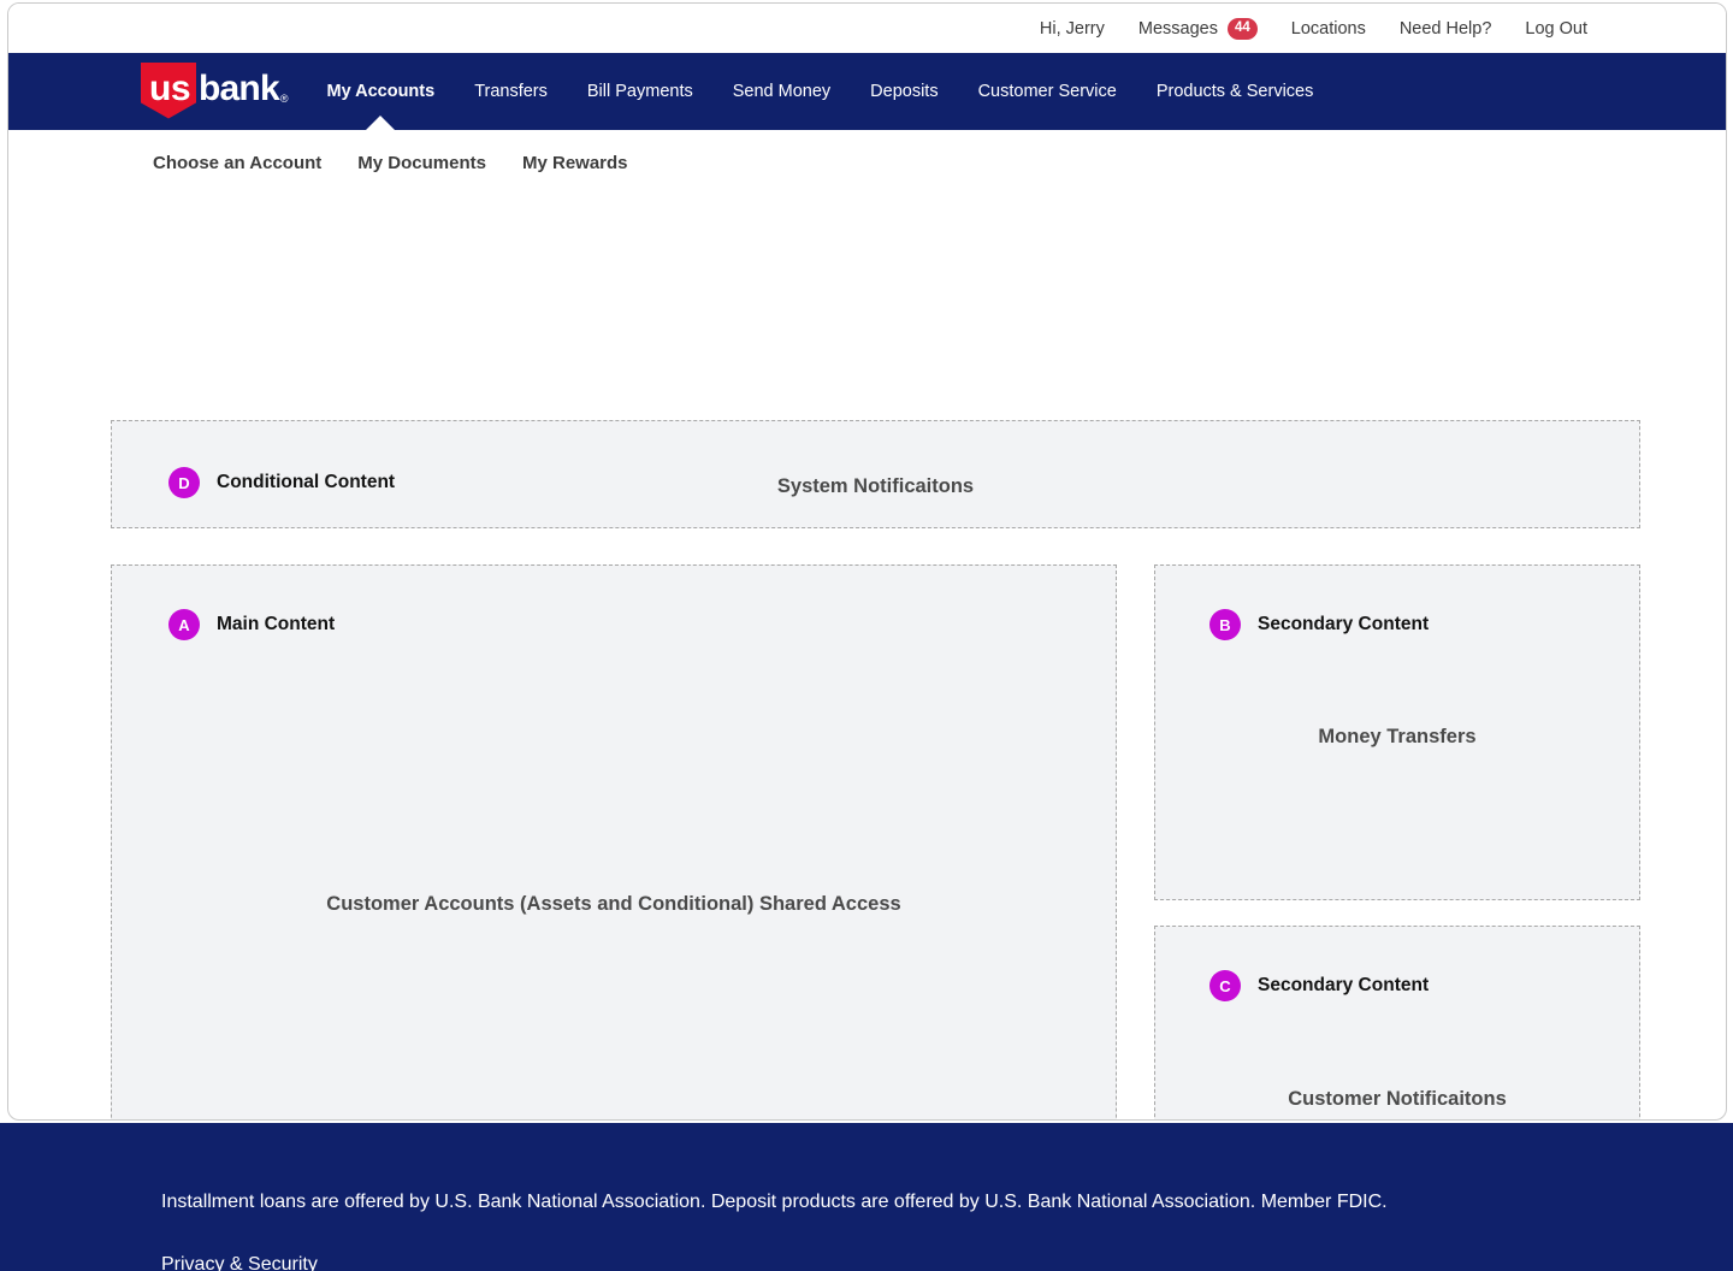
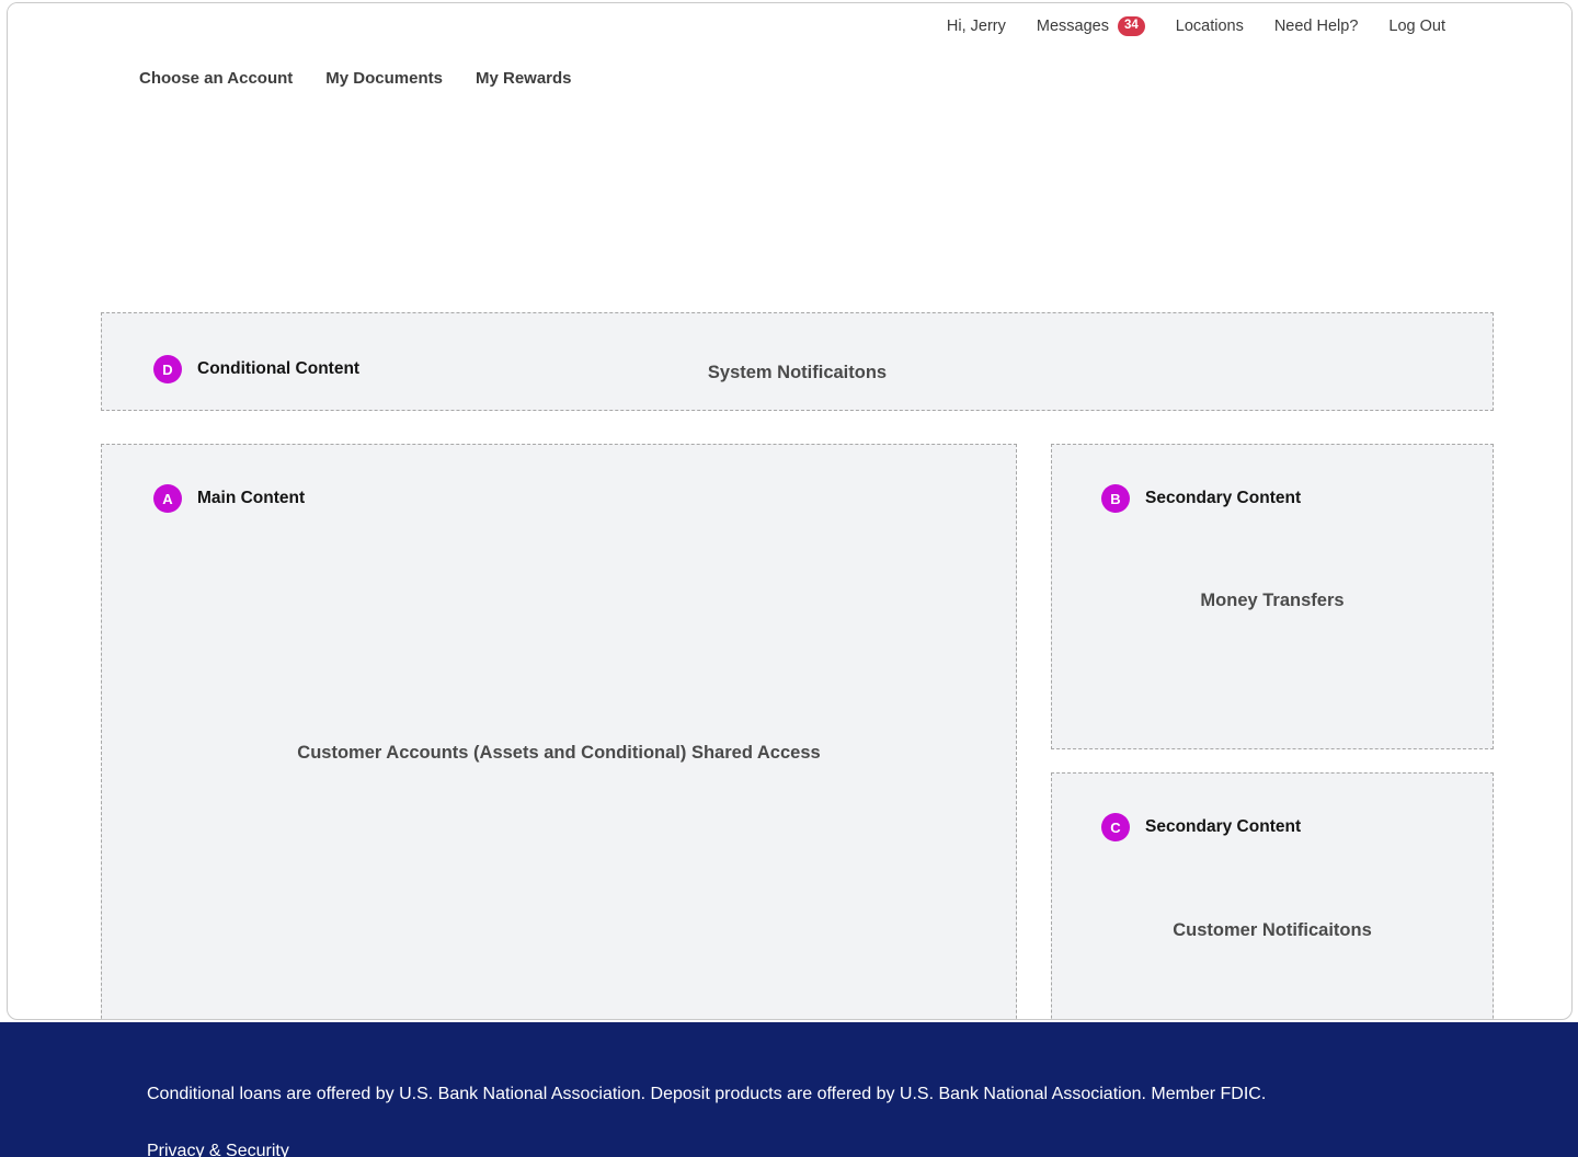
  Hi, Jerry
  Messages
- 44
+ 34
  Locations
  Need Help?
  Log Out
- us
- bank
- ®
- My Accounts
- Transfers
- Bill Payments
- Send Money
- Deposits
- Customer Service
- Products & Services
  Choose an Account
  My Documents
  My Rewards
  D
  Conditional Content
  System Notificaitons
  A
  Main Content
  Customer Accounts (Assets and Conditional) Shared Access
  B
  Secondary Content
  Money Transfers
  C
  Secondary Content
  Customer Notificaitons
- Installment loans are offered by U.S. Bank National Association. Deposit products are offered by U.S. Bank National Association. Member FDIC.
+ Conditional loans are offered by U.S. Bank National Association. Deposit products are offered by U.S. Bank National Association. Member FDIC.
  Privacy & Security
